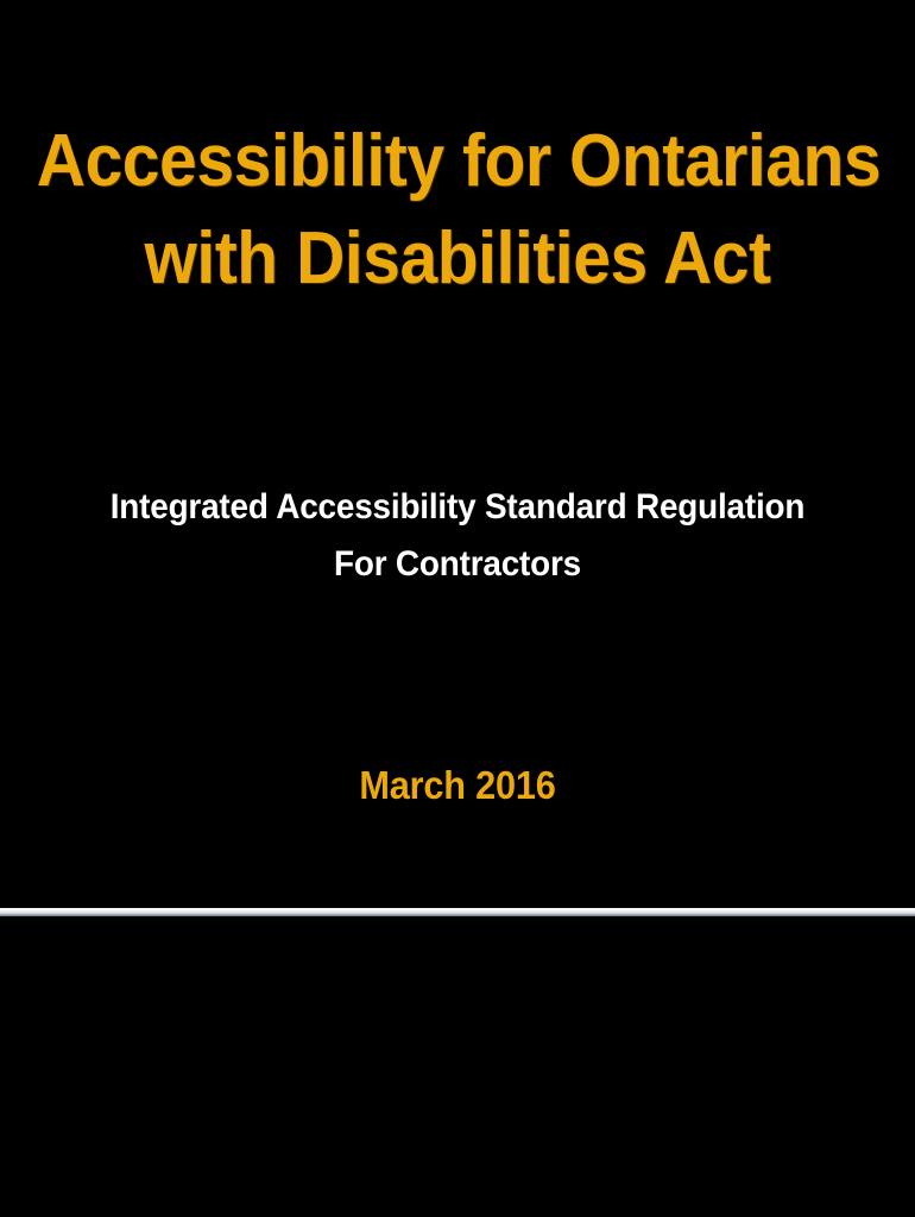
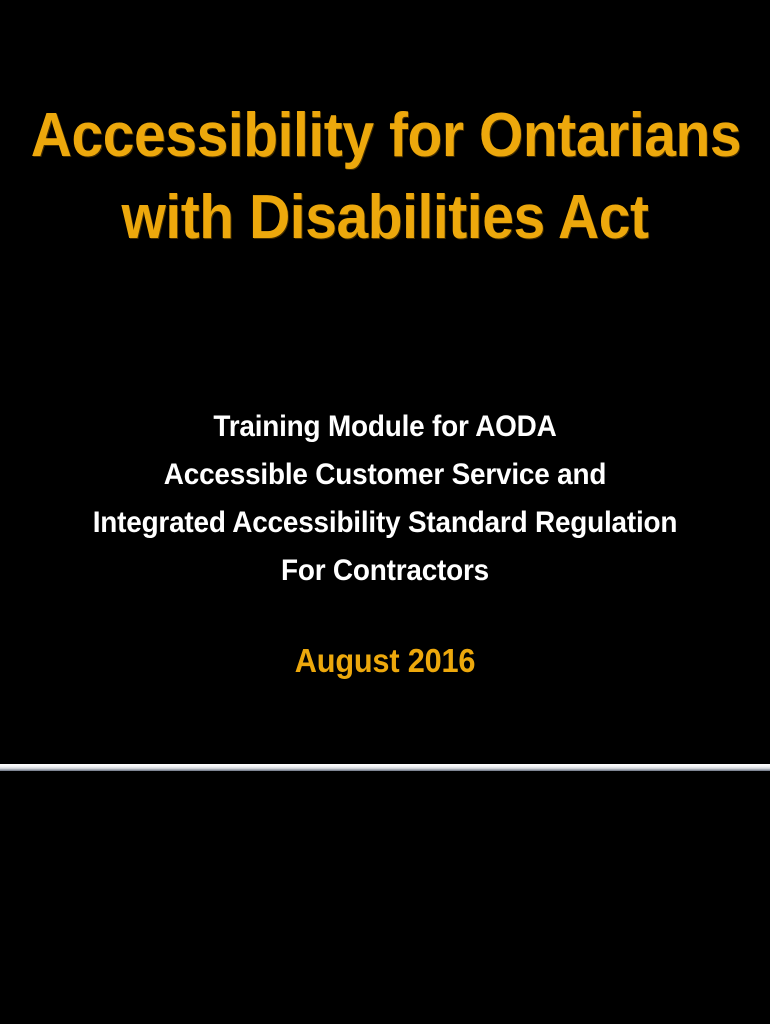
  Accessibility for Ontarians
  with Disabilities Act
+ Training Module for AODA
+ Accessible Customer Service and
  Integrated Accessibility Standard Regulation
  For Contractors
- March 2016
+ August 2016
